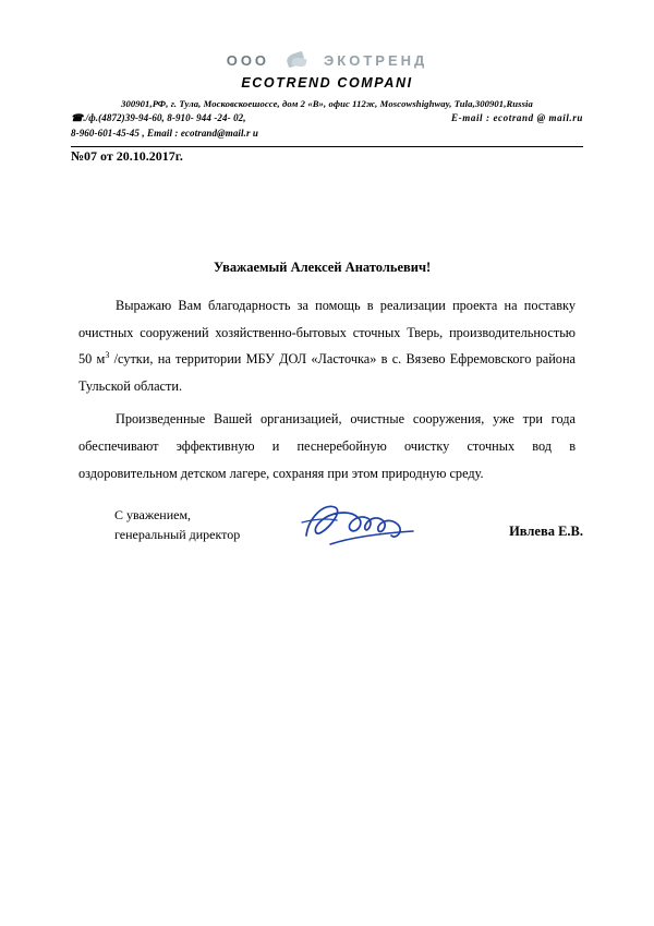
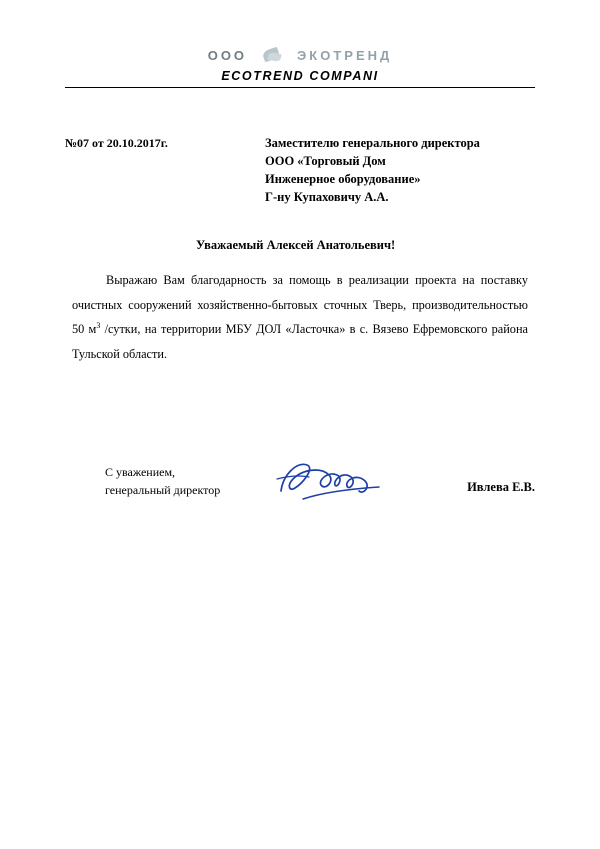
  ООО
  ЭКОТРЕНД
  ECOTREND COMPANI
- 300901,РФ, г. Тула, Московскоешоссе, дом 2 «В», офис 112ж, Moscowshighway, Tula,300901,Russia
- ☎./ф.(4872)39-94-60, 8-910- 944 -24- 02,
- 8-960-601-45-45 , Email : ecotrand@mail.r u
- E-mail : ecotrand @ mail.ru
  №07 от 20.10.2017г.
+ Заместителю генерального директора
+ ООО «Торговый Дом
+ Инженерное оборудование»
+ Г-ну Купаховичу А.А.
  Уважаемый Алексей Анатольевич!
  Выражаю Вам благодарность за помощь в реализации проекта на поставку очистных сооружений хозяйственно-бытовых сточных Тверь, производительностью 50 м3 /сутки, на территории МБУ ДОЛ «Ласточка» в с. Вязево Ефремовского района Тульской области.
- Произведенные Вашей организацией, очистные сооружения, уже три года обеспечивают эффективную и песнеребойную очистку сточных вод в оздоровительном детском лагере, сохраняя при этом природную среду.
  С уважением,
  генеральный директор
  Ивлева Е.В.
